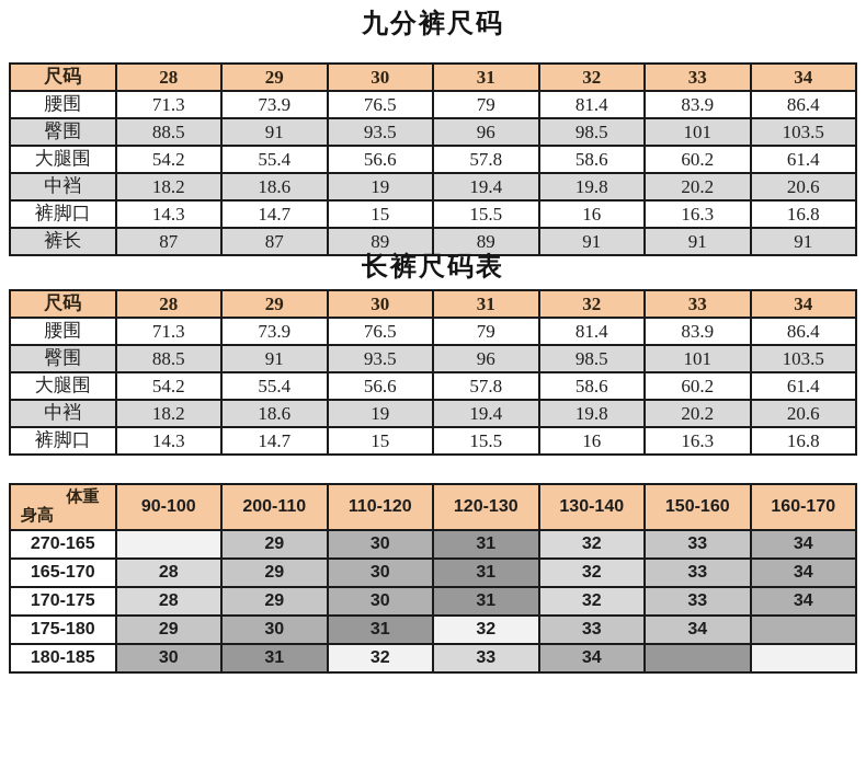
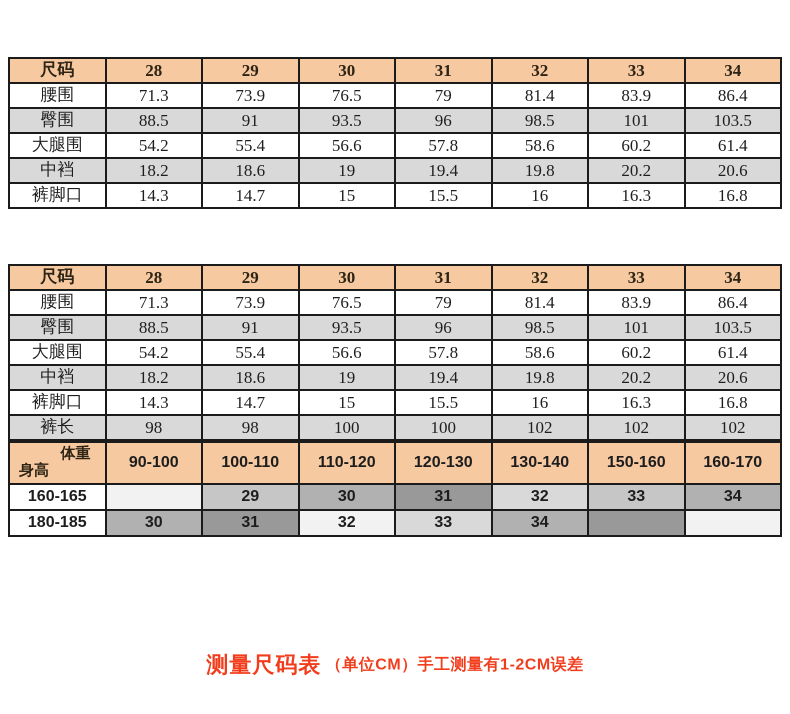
- 九分裤尺码
  尺码	28	29	30	31	32	33	34
  腰围	71.3	73.9	76.5	79	81.4	83.9	86.4
  臀围	88.5	91	93.5	96	98.5	101	103.5
  大腿围	54.2	55.4	56.6	57.8	58.6	60.2	61.4
  中裆	18.2	18.6	19	19.4	19.8	20.2	20.6
  裤脚口	14.3	14.7	15	15.5	16	16.3	16.8
- 裤长	87	87	89	89	91	91	91
- 长裤尺码表
  尺码	28	29	30	31	32	33	34
  腰围	71.3	73.9	76.5	79	81.4	83.9	86.4
  臀围	88.5	91	93.5	96	98.5	101	103.5
  大腿围	54.2	55.4	56.6	57.8	58.6	60.2	61.4
  中裆	18.2	18.6	19	19.4	19.8	20.2	20.6
  裤脚口	14.3	14.7	15	15.5	16	16.3	16.8
+ 裤长	98	98	100	100	102	102	102
- 体重 身高	90-100	200-110	110-120	120-130	130-140	150-160	160-170
+ 体重 身高	90-100	100-110	110-120	120-130	130-140	150-160	160-170
- 270-165		29	30	31	32	33	34
+ 160-165		29	30	31	32	33	34
- 165-170	28	29	30	31	32	33	34
- 170-175	28	29	30	31	32	33	34
- 175-180	29	30	31	32	33	34
  180-185	30	31	32	33	34
+ 测量尺码表 （单位CM）手工测量有1-2CM误差
